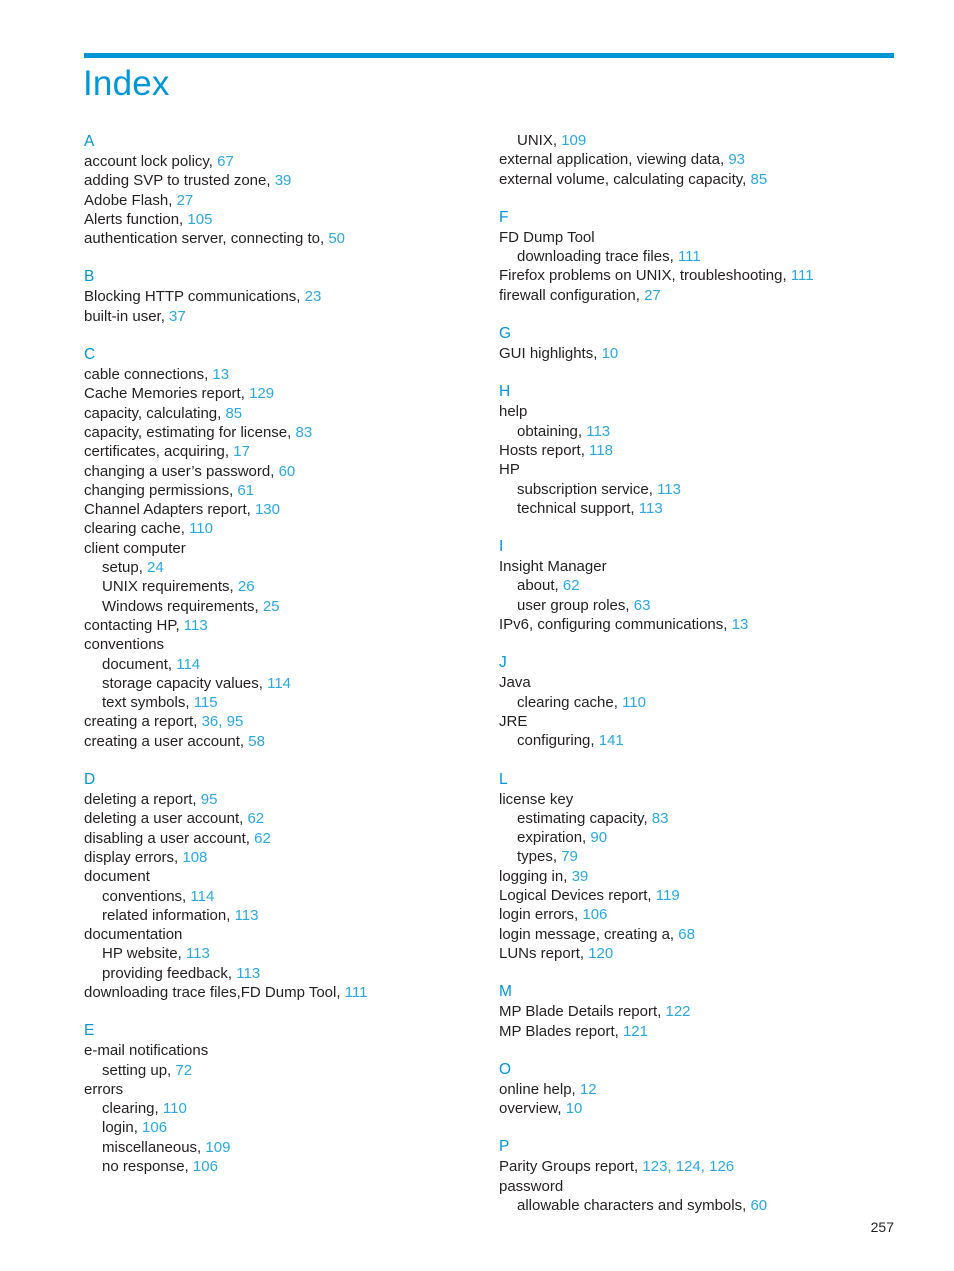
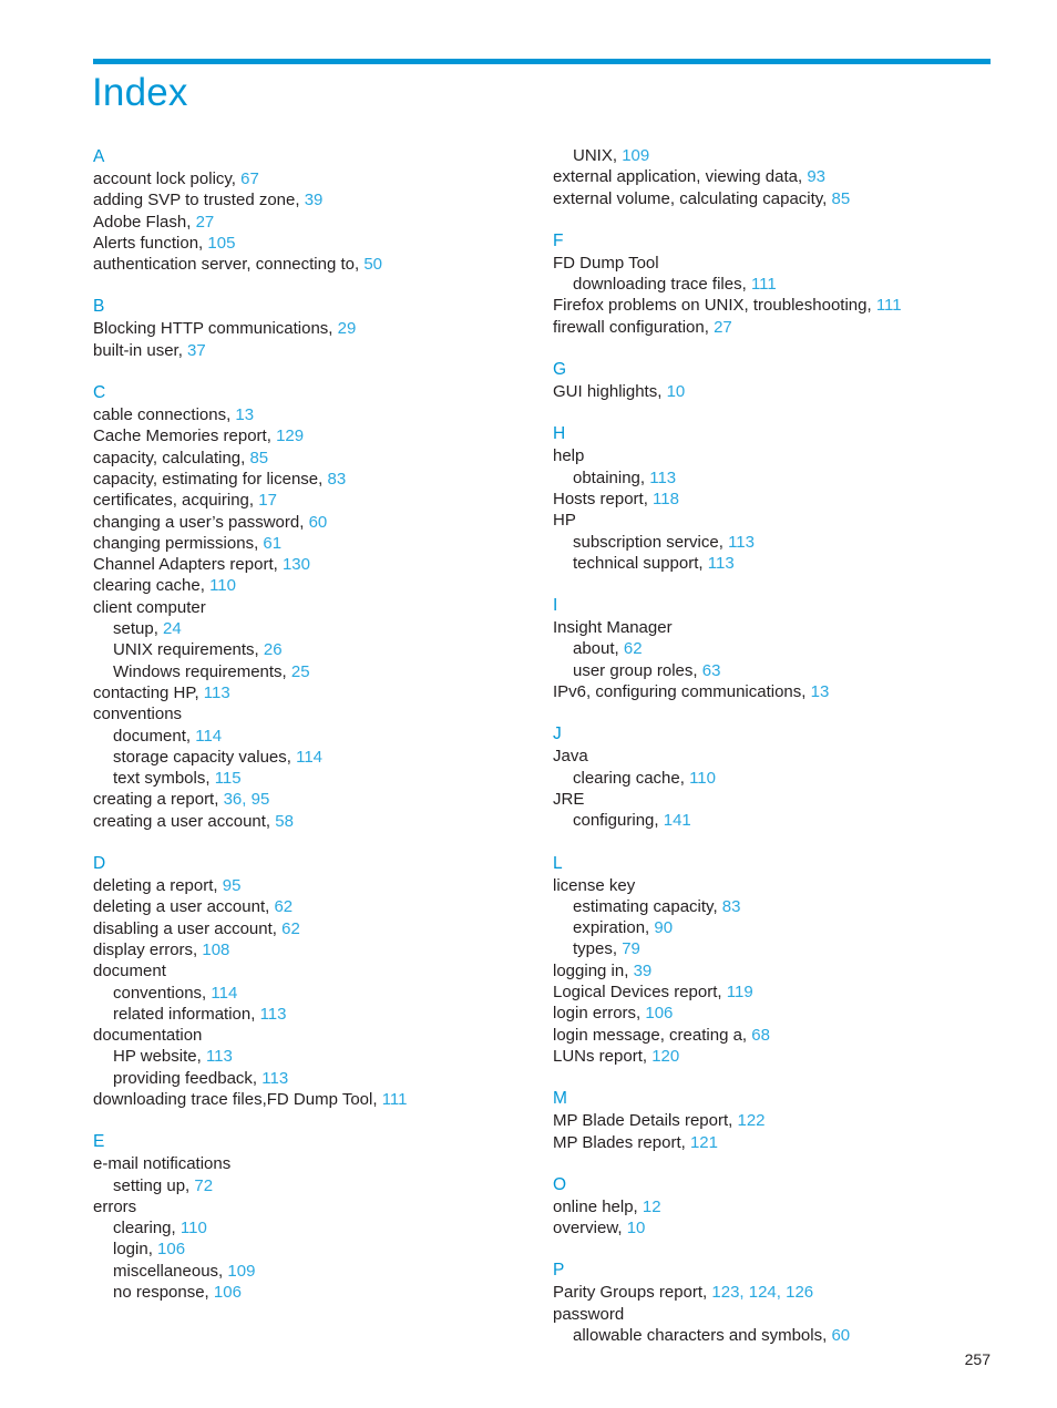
  Index
  A
  account lock policy, 67
  adding SVP to trusted zone, 39
  Adobe Flash, 27
  Alerts function, 105
  authentication server, connecting to, 50
  B
- Blocking HTTP communications, 23
+ Blocking HTTP communications, 29
  built-in user, 37
  C
  cable connections, 13
  Cache Memories report, 129
  capacity, calculating, 85
  capacity, estimating for license, 83
  certificates, acquiring, 17
  changing a user’s password, 60
  changing permissions, 61
  Channel Adapters report, 130
  clearing cache, 110
  client computer
  setup, 24
  UNIX requirements, 26
  Windows requirements, 25
  contacting HP, 113
  conventions
  document, 114
  storage capacity values, 114
  text symbols, 115
  creating a report, 36, 95
  creating a user account, 58
  D
  deleting a report, 95
  deleting a user account, 62
  disabling a user account, 62
  display errors, 108
  document
  conventions, 114
  related information, 113
  documentation
  HP website, 113
  providing feedback, 113
  downloading trace files,FD Dump Tool, 111
  E
  e-mail notifications
  setting up, 72
  errors
  clearing, 110
  login, 106
  miscellaneous, 109
  no response, 106
  UNIX, 109
  external application, viewing data, 93
  external volume, calculating capacity, 85
  F
  FD Dump Tool
  downloading trace files, 111
  Firefox problems on UNIX, troubleshooting, 111
  firewall configuration, 27
  G
  GUI highlights, 10
  H
  help
  obtaining, 113
  Hosts report, 118
  HP
  subscription service, 113
  technical support, 113
  I
  Insight Manager
  about, 62
  user group roles, 63
  IPv6, configuring communications, 13
  J
  Java
  clearing cache, 110
  JRE
  configuring, 141
  L
  license key
  estimating capacity, 83
  expiration, 90
  types, 79
  logging in, 39
  Logical Devices report, 119
  login errors, 106
  login message, creating a, 68
  LUNs report, 120
  M
  MP Blade Details report, 122
  MP Blades report, 121
  O
  online help, 12
  overview, 10
  P
  Parity Groups report, 123, 124, 126
  password
  allowable characters and symbols, 60
  257
